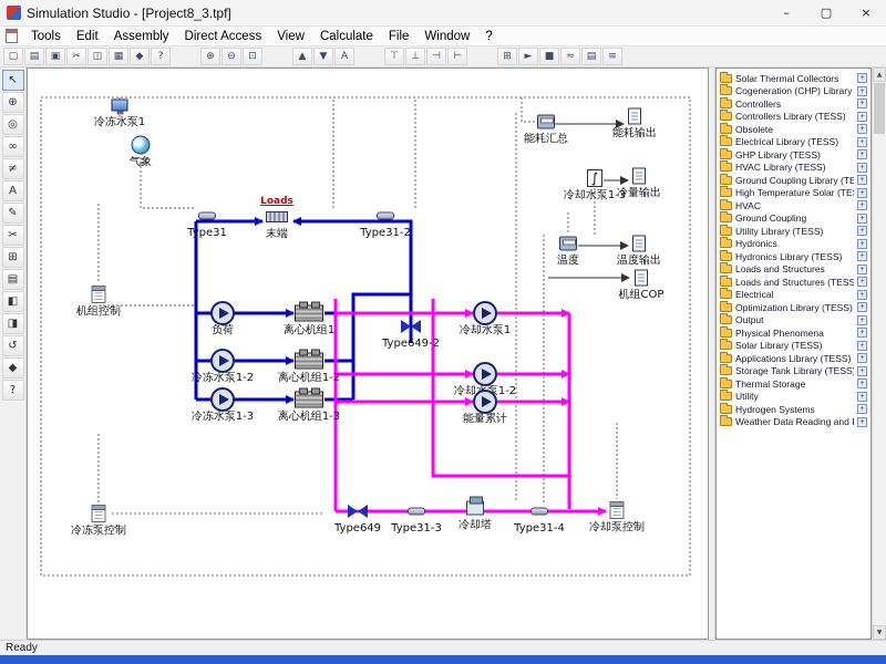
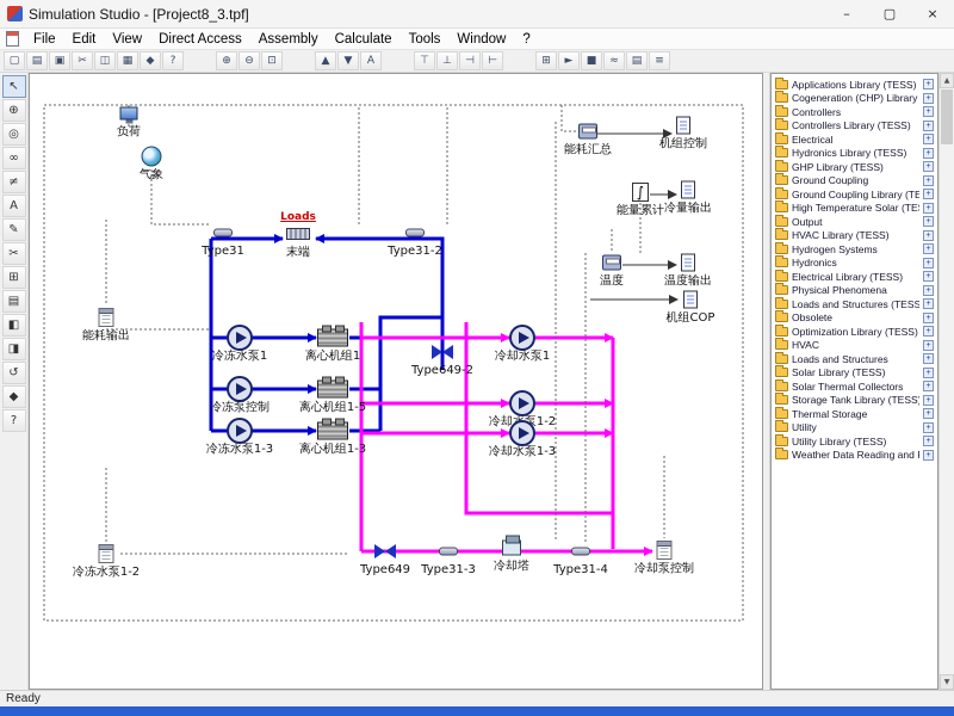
  Simulation Studio - [Project8_3.tpf]
  –
  ▢
  ×
- Tools
+ File
  Edit
- Assembly
+ View
  Direct Access
- View
+ Assembly
  Calculate
- File
+ Tools
  Window
  ?
  ▢
  ▤
  ▣
  ✂
  ◫
  ▦
  ◆
  ?
  ⊕
  ⊖
  ⊡
  ▲
  ▼
  A
  ⊤
  ⊥
  ⊣
  ⊢
  ⊞
  ►
  ■
  ≈
  ▤
  ≡
  ↖
  ⊕
  ◎
  ∞
  ≠
  A
  ✎
  ✂
  ⊞
  ▤
  ◧
  ◨
  ↺
  ◆
  ?
- 冷冻水泵1
+ 负荷
  气象
  Type31
  末端
  Type31-2
  能耗汇总
- 能耗输出
+ 机组控制
- 冷却水泵1-3
+ 能量累计
  冷量输出
  温度
  温度输出
  机组COP
- 机组控制
+ 能耗输出
- 负荷
+ 冷冻水泵1
  离心机组1
  Type649-2
  冷却水泵1
- 冷冻水泵1-2
+ 冷冻泵控制
- 离心机组1-2
+ 离心机组1-5
  冷却1-2
  冷冻水泵1-3
  离心机组1-3
- 能量累计
+ 冷却水泵1-3
- 冷冻泵控制
+ 冷冻水泵1-2
  Type649
  Type31-3
  冷却塔
  Type31-4
  冷却泵控制
  Loads
- Solar Thermal Collectors
+ Applications Library (TESS)
  Cogeneration (CHP) Library
  Controllers
  Controllers Library (TESS)
- Obsolete
+ Electrical
- Electrical Library (TESS)
+ Hydronics Library (TESS)
  GHP Library (TESS)
- HVAC Library (TESS)
+ Ground Coupling
  Ground Coupling Library (TE
  High Temperature Solar (TE
- HVAC
+ Output
- Ground Coupling
+ HVAC Library (TESS)
- Utility Library (TESS)
+ Hydrogen Systems
  Hydronics
- Hydronics Library (TESS)
+ Electrical Library (TESS)
- Loads and Structures
+ Physical Phenomena
  Loads and Structures (TESS
- Electrical
+ Obsolete
  Optimization Library (TESS)
- Output
+ HVAC
- Physical Phenomena
+ Loads and Structures
  Solar Library (TESS)
- Applications Library (TESS)
+ Solar Thermal Collectors
  Storage Tank Library (TESS
  Thermal Storage
  Utility
- Hydrogen Systems
+ Utility Library (TESS)
  Weather Data Reading and
  Ready
